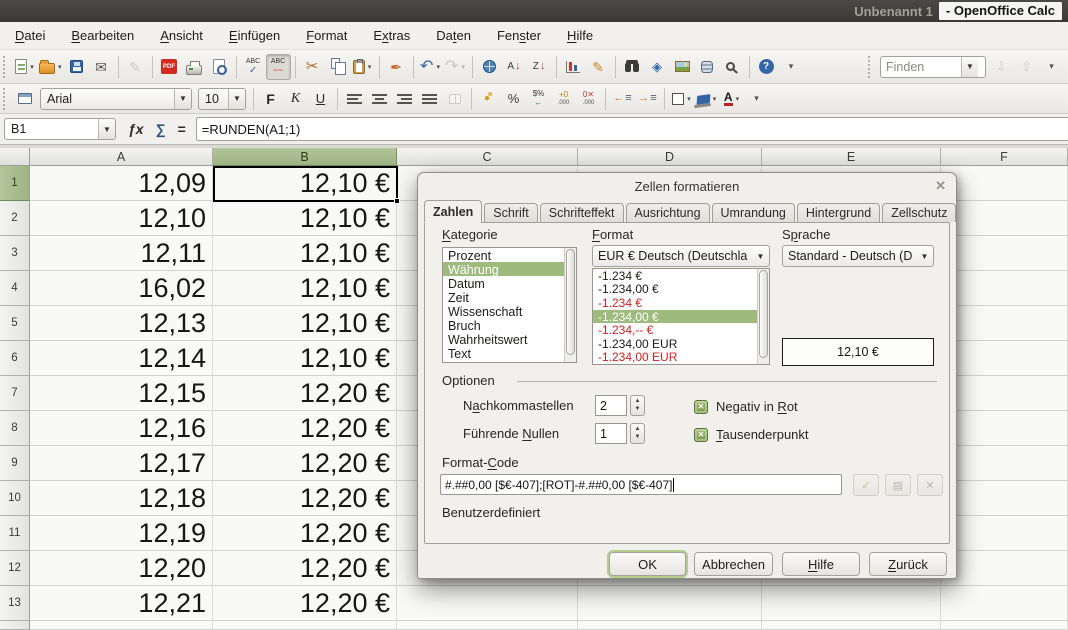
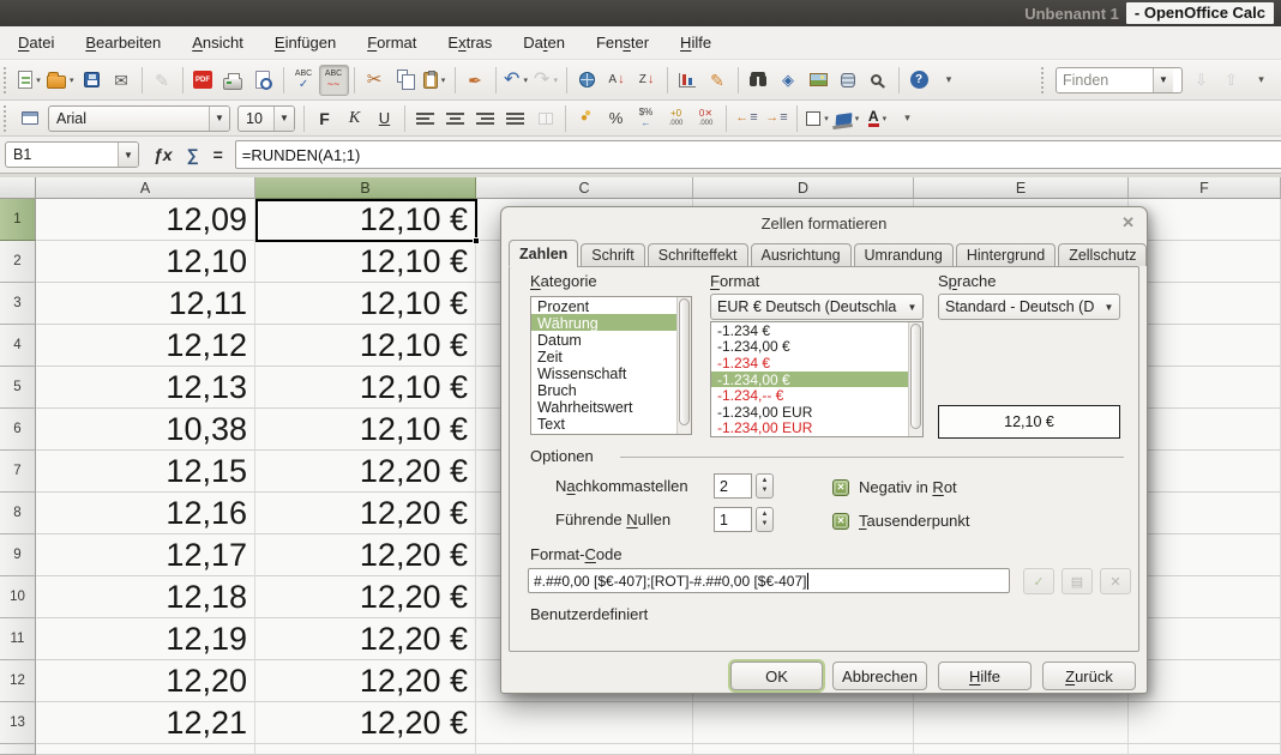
  Unbenannt 1
  - OpenOffice Calc
  Datei
  Bearbeiten
  Ansicht
  Einfügen
  Format
  Extras
  Daten
  Fenster
  Hilfe
  ✉
  ✎
  ✓
  ~~
  ✂
  ✒
  ↶
  ↷
  A
  ↓
  Z
  ↓
  ✎
  ◈
  ?
  ▾
  Finden
  ▼
  ⇩
  ⇧
  ▾
  Arial
  ▼
  10
  ▼
  F
  K
  U
  ●
  %
  $%
  ←
  +0
  0✕
  ←
  ≡
  →
  ≡
  A
  ▾
  B1
  ▼
  ƒx
  ∑
  =
  =RUNDEN(A1;1)
  A
  B
  C
  D
  E
  F
  1
  12,09
  12,10 €
  2
  12,10
  12,10 €
  3
  12,11
  12,10 €
  4
- 16,02
+ 12,12
  12,10 €
  5
  12,13
  12,10 €
  6
- 12,14
+ 10,38
  12,10 €
  7
  12,15
  12,20 €
  8
  12,16
  12,20 €
  9
  12,17
  12,20 €
  10
  12,18
  12,20 €
  11
  12,19
  12,20 €
  12
  12,20
  12,20 €
  13
  12,21
  12,20 €
  Zellen formatieren
  ✕
  Zahlen
  Schrift
  Schrifteffekt
  Ausrichtung
  Umrandung
  Hintergrund
  Zellschutz
  Kategorie
  Prozent
  Währung
  Datum
  Zeit
  Wissenschaft
  Bruch
  Wahrheitswert
  Text
  Format
  EUR € Deutsch (Deutschla
  ▼
  -1.234 €
  -1.234,00 €
  -1.234 €
  -1.234,00 €
  -1.234,-- €
  -1.234,00 EUR
  -1.234,00 EUR
  Sprache
  Standard - Deutsch (D
  ▼
  12,10 €
  Optionen
  Nachkommastellen
  2
  Führende Nullen
  1
  ✕
  Negativ in Rot
  ✕
  Tausenderpunkt
  Format-Code
  #.##0,00 [$€-407];[ROT]-#.##0,00 [$€-407]
  ✓
  ▤
  ✕
  Benutzerdefiniert
  OK
  Abbrechen
  H
  ilfe
  Z
  urück
